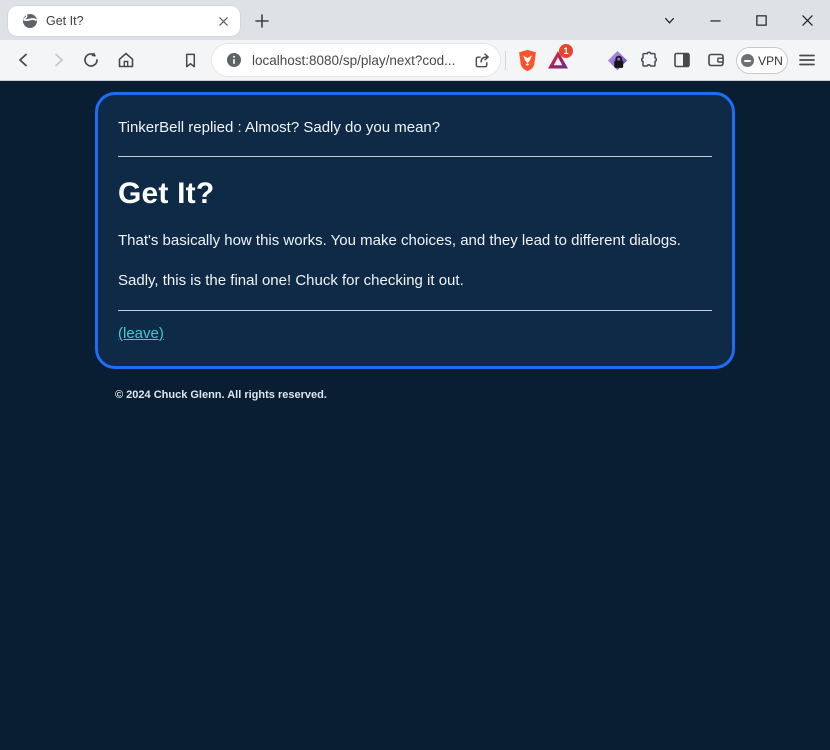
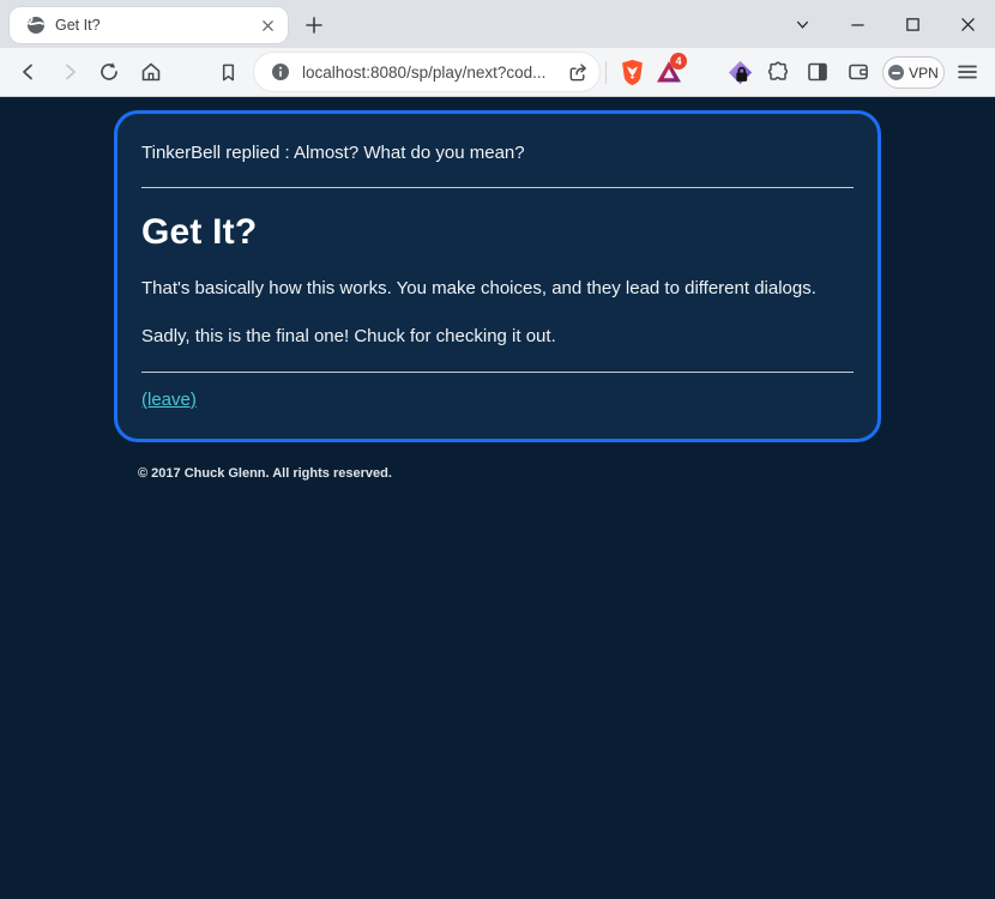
  Get It?
  localhost:8080/sp/play/next?cod...
- 1
+ 4
  VPN
- TinkerBell replied : Almost? Sadly do you mean?
+ TinkerBell replied : Almost? What do you mean?
  Get It?
  That's basically how this works. You make choices, and they lead to different dialogs.
  Sadly, this is the final one! Chuck for checking it out.
  (leave)
- © 2024 Chuck Glenn. All rights reserved.
+ © 2017 Chuck Glenn. All rights reserved.
